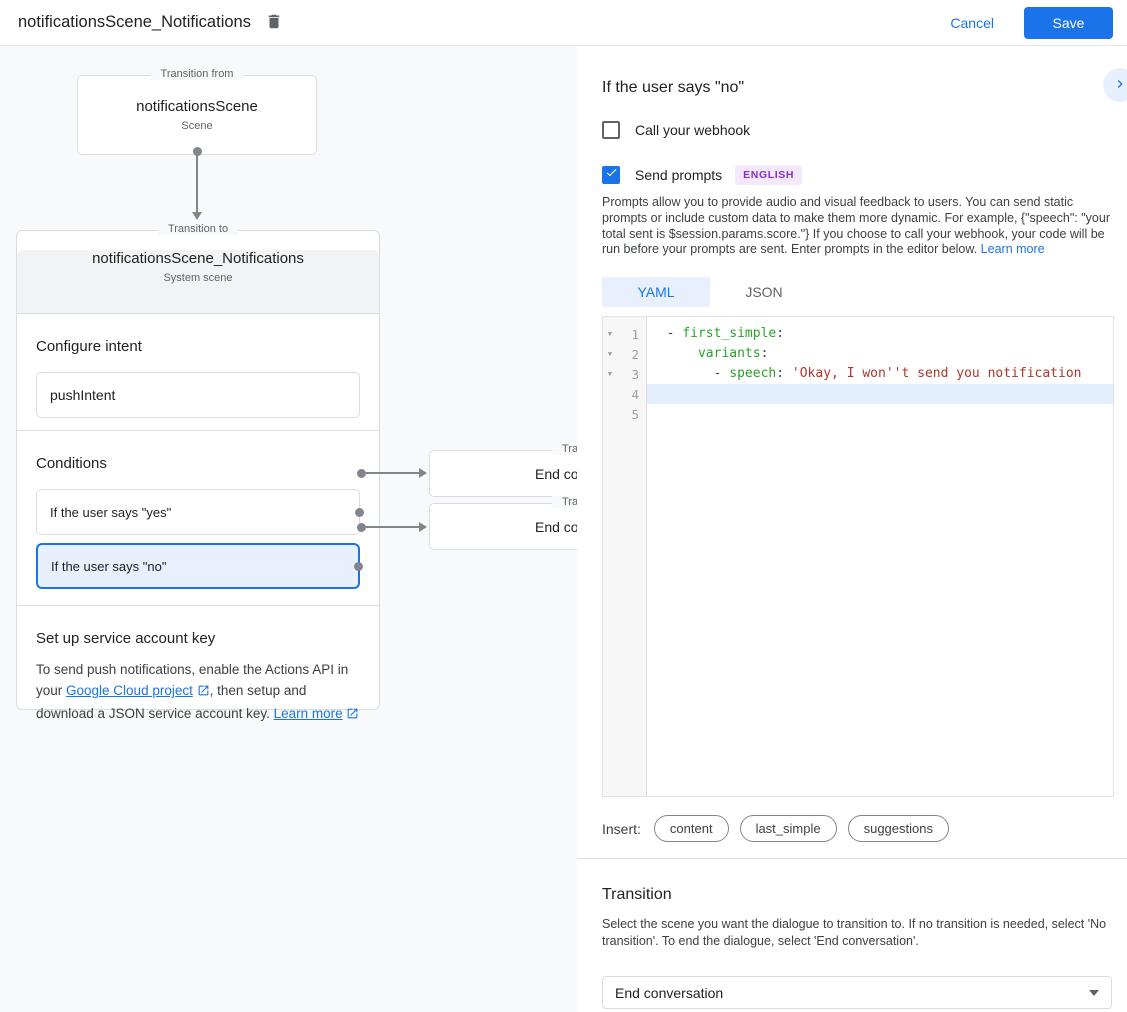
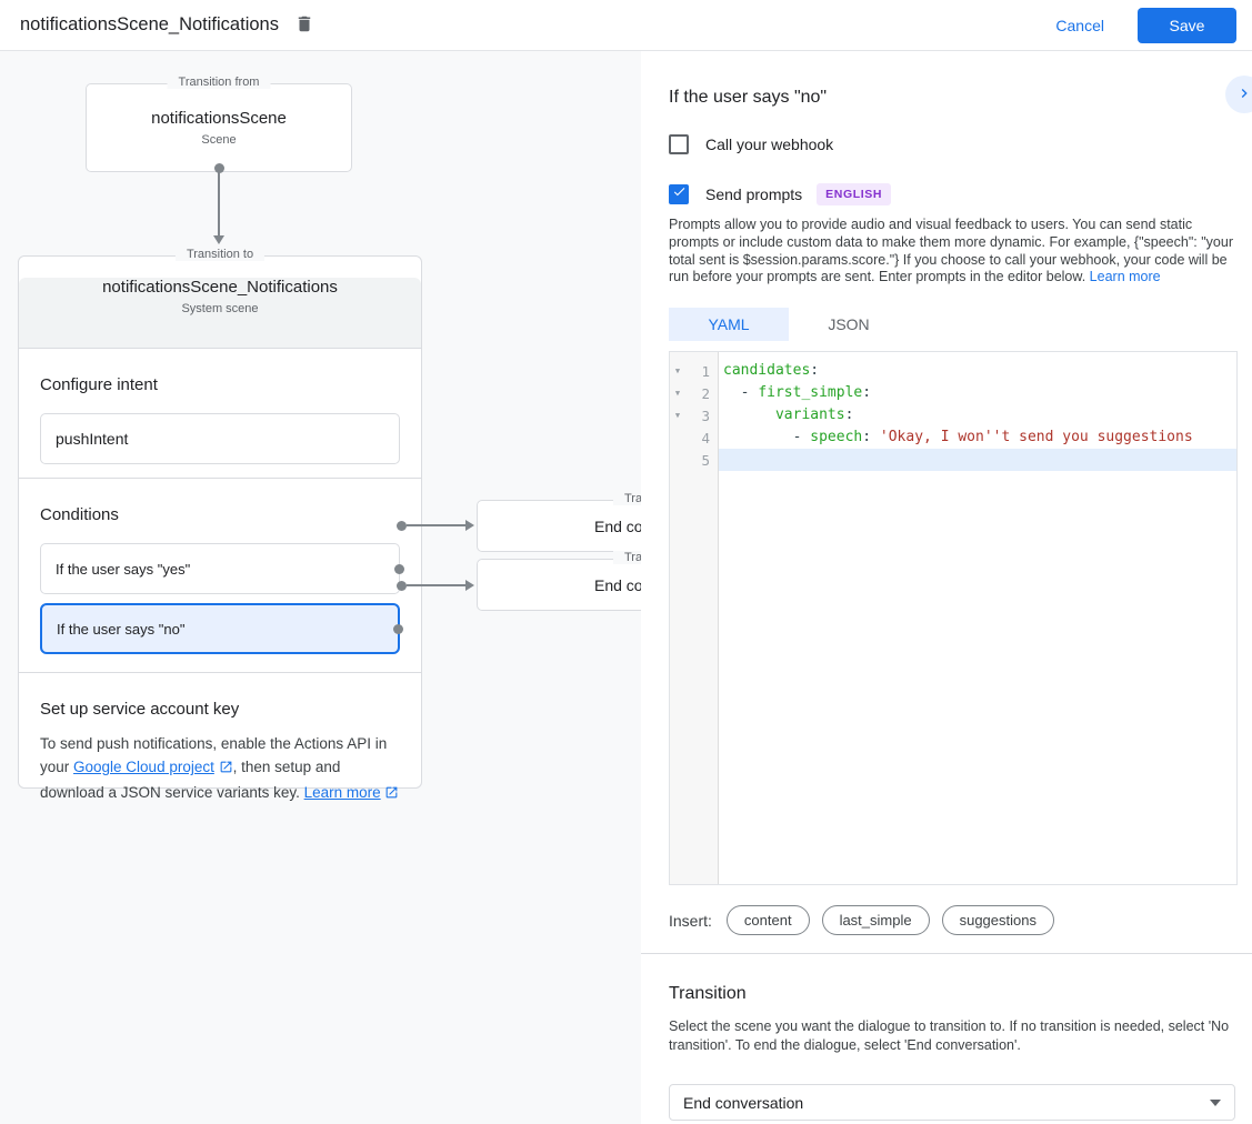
  notificationsScene_Notifications
  Cancel
  Save
  Transition from
  notificationsScene
  Scene
  Transition to
  notificationsScene_Notifications
  System scene
  Configure intent
  pushIntent
  Conditions
  If the user says "yes"
  If the user says "no"
  Set up service account key
- To send push notifications, enable the Actions API in your Google Cloud project , then setup and download a JSON service account key. Learn more
+ To send push notifications, enable the Actions API in your Google Cloud project , then setup and download a JSON service variants key. Learn more
  If the user says "no"
  Call your webhook
  Send prompts
  ENGLISH
  Prompts allow you to provide audio and visual feedback to users. You can send static prompts or include custom data to make them more dynamic. For example, {"speech": "your total sent is $session.params.score."} If you choose to call your webhook, your code will be run before your prompts are sent. Enter prompts in the editor below. Learn more
  YAML
  JSON
  ▼
  1
  ▼
  2
  ▼
  3
  4
  5
+ candidates:
  - first_simple:
  variants:
- - speech: 'Okay, I won''t send you notification
+ - speech: 'Okay, I won''t send you suggestions
  Insert:
  content last_simple suggestions
  Transition
  Select the scene you want the dialogue to transition to. If no transition is needed, select 'No transition'. To end the dialogue, select 'End conversation'.
  End conversation
